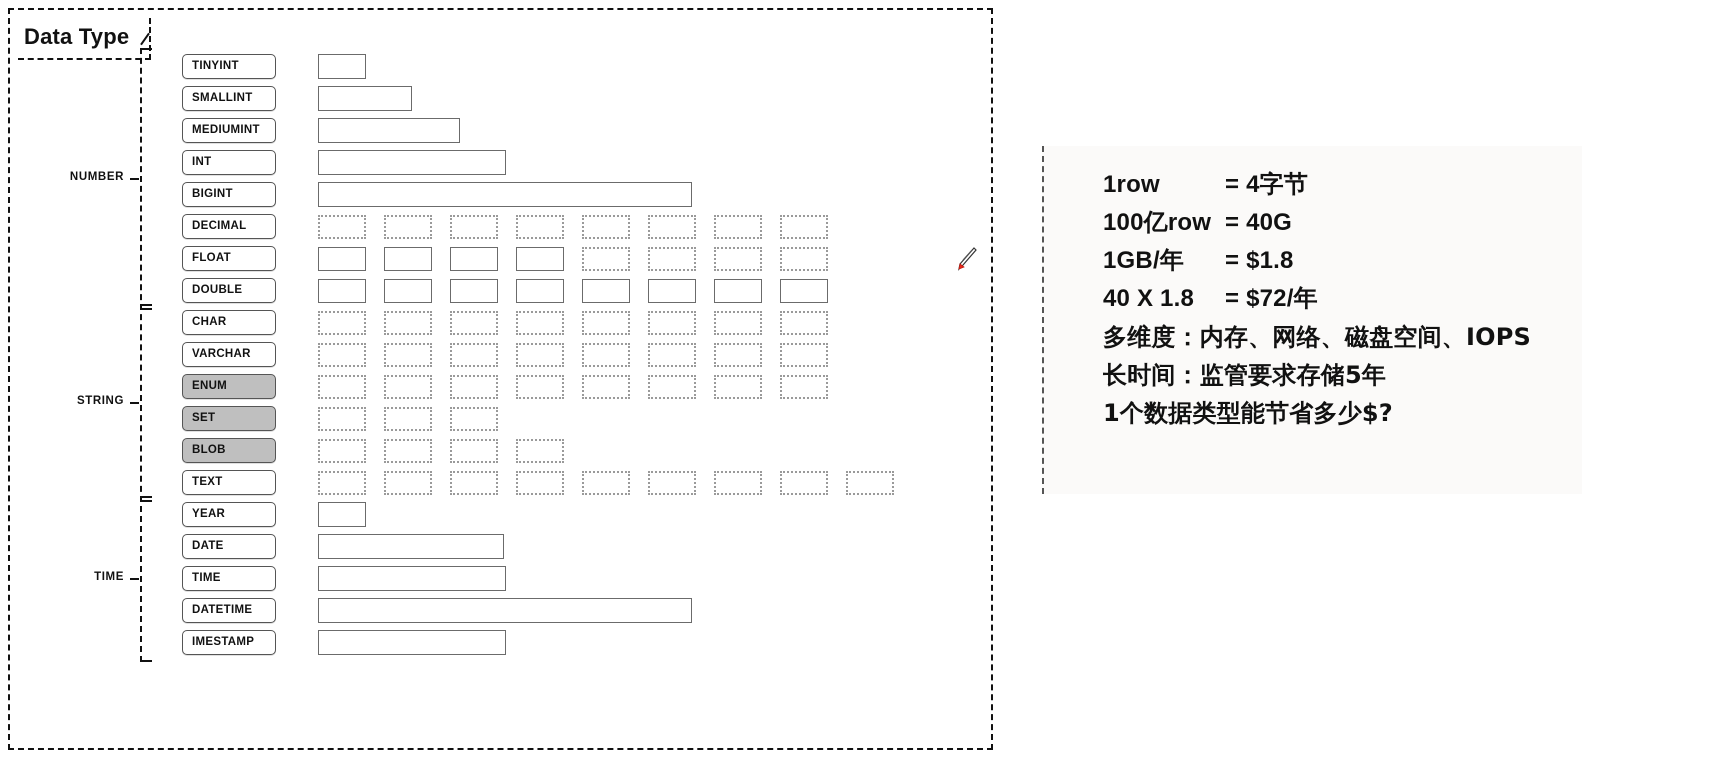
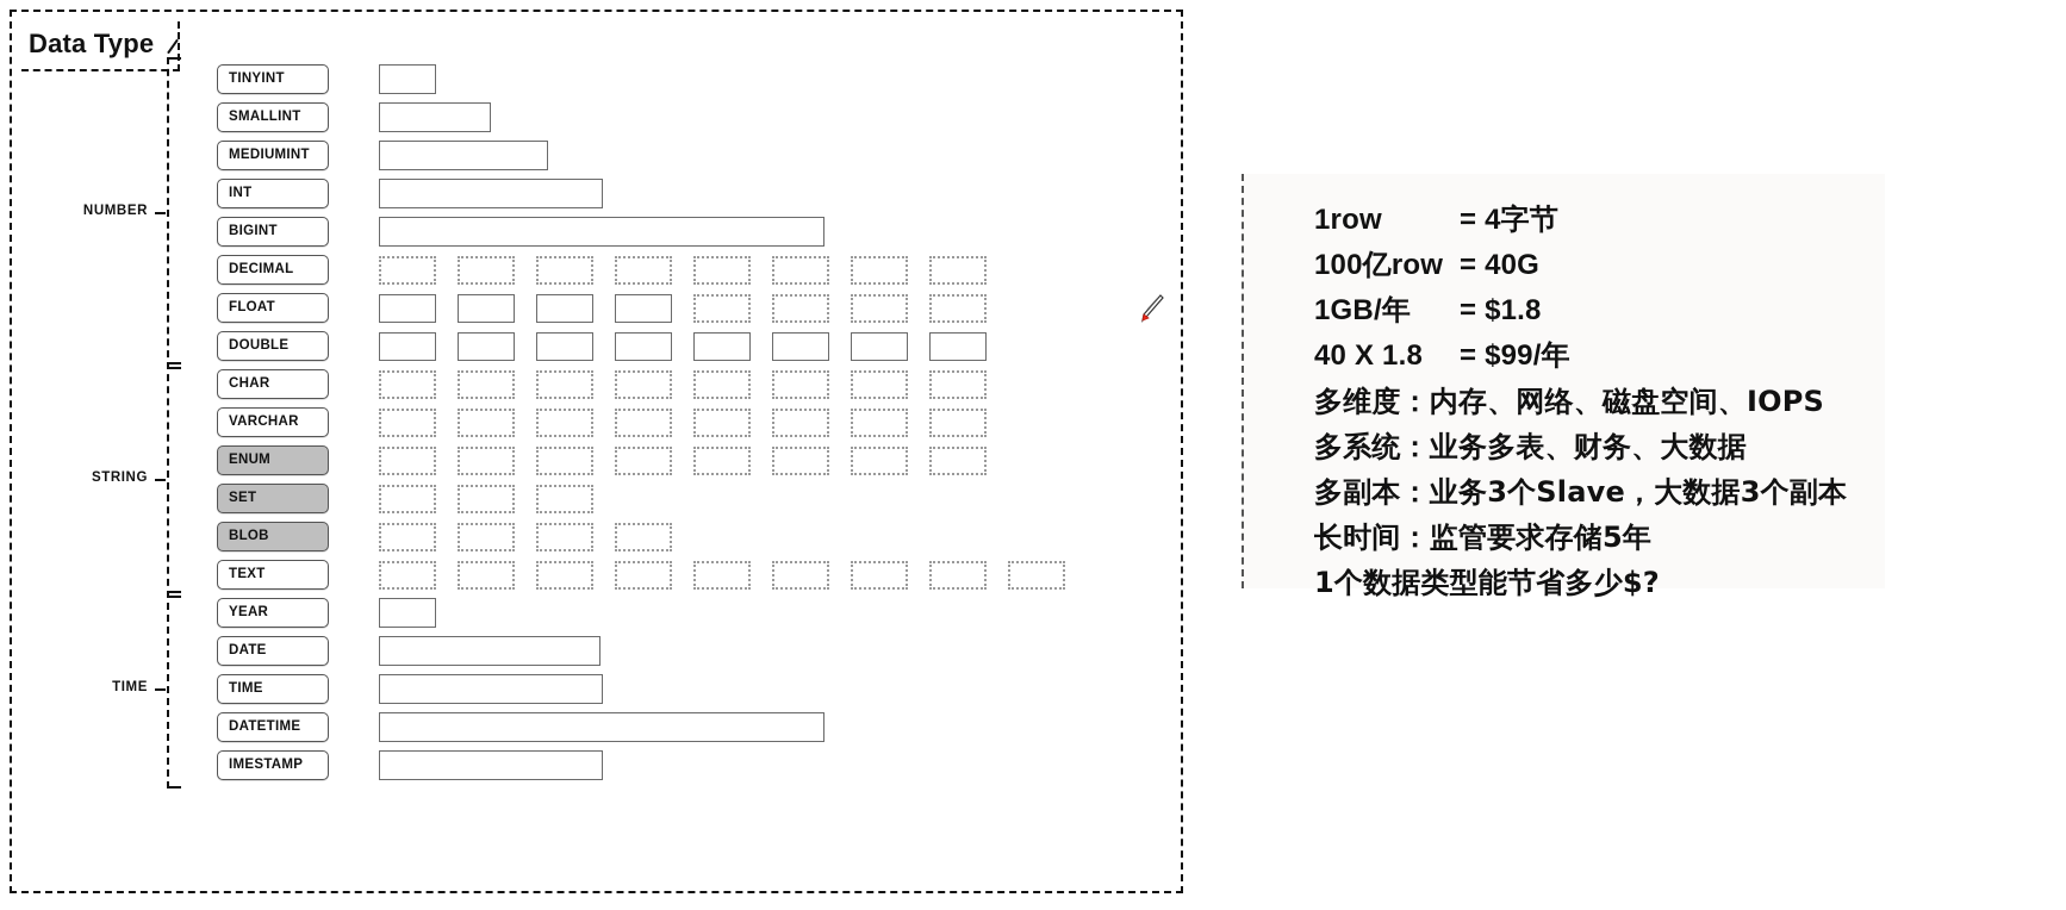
  Data Type
  NUMBER
  STRING
  TIME
  TINYINT
  SMALLINT
  MEDIUMINT
  INT
  BIGINT
  DECIMAL
  FLOAT
  DOUBLE
  CHAR
  VARCHAR
  ENUM
  SET
  BLOB
  TEXT
  YEAR
  DATE
  TIME
  DATETIME
  IMESTAMP
  1row = 4字节
  100亿row = 40G
  1GB/年 = $1.8
- 40 X 1.8 = $72/年
+ 40 X 1.8 = $99/年
  多维度：内存、网络、磁盘空间、IOPS
+ 多系统：业务多表、财务、大数据
+ 多副本：业务3个Slave，大数据3个副本
  长时间：监管要求存储5年
  1个数据类型能节省多少$?
